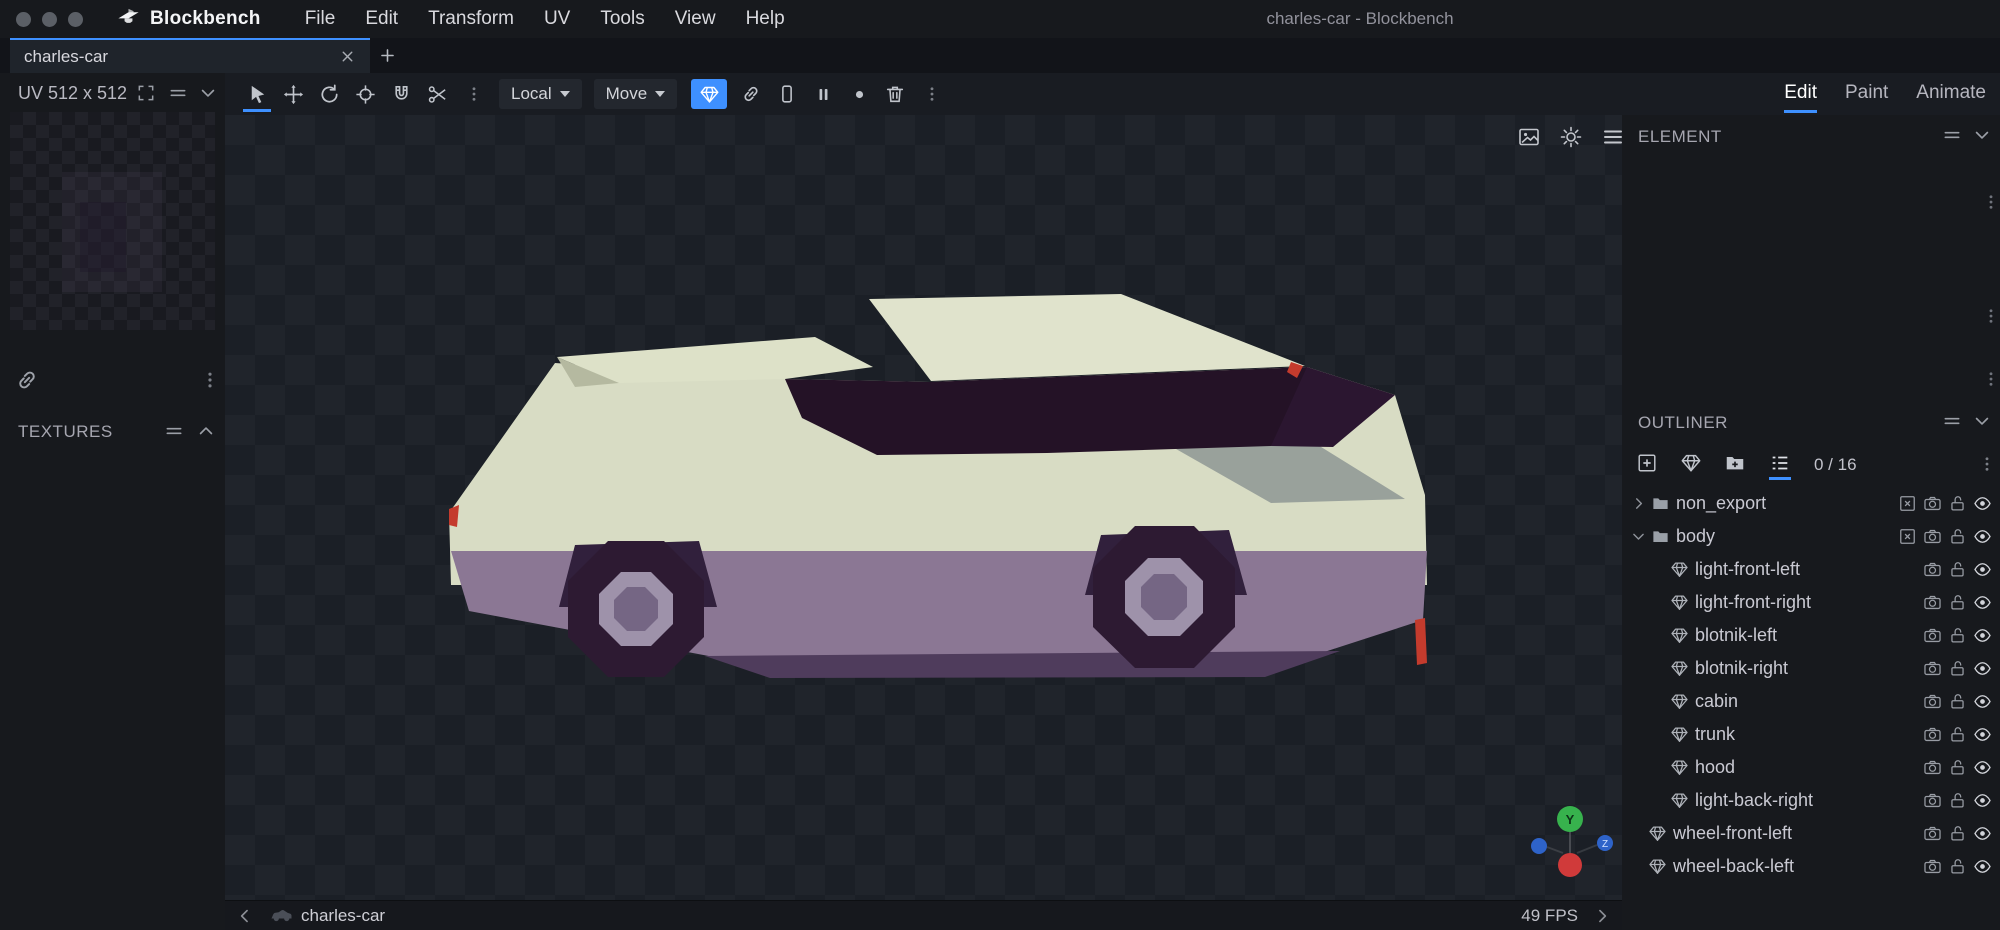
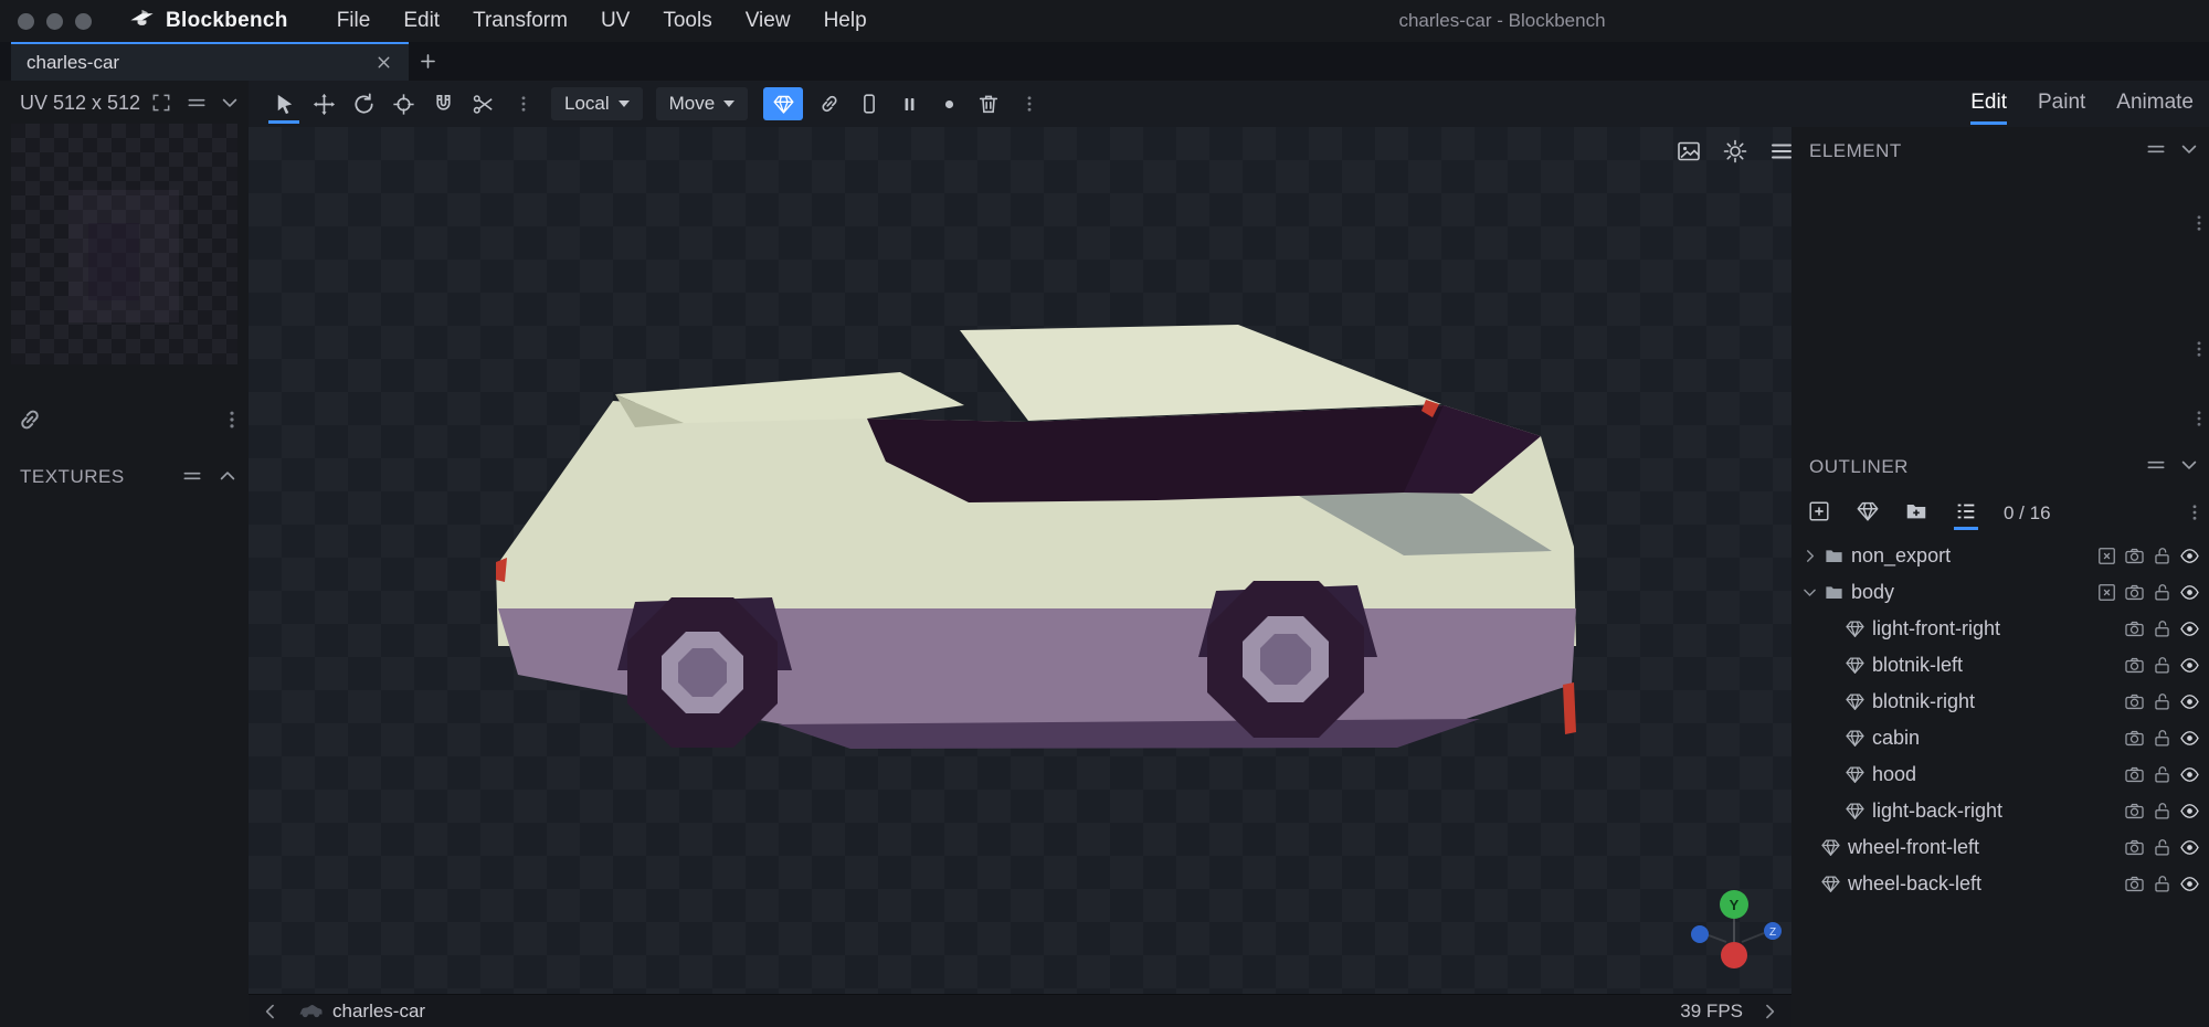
  Blockbench
  File
  Edit
  Transform
  UV
  Tools
  View
  Help
  charles-car - Blockbench
  charles-car
  Local
  Move
  Edit
  Paint
  Animate
  UV 512 x 512
  TEXTURES
  Z
  Y
  charles-car
- 49 FPS
+ 39 FPS
  ELEMENT
  OUTLINER
  0 / 16
  non_export
  body
- light-front-left
  light-front-right
  blotnik-left
  blotnik-right
  cabin
- trunk
  hood
  light-back-right
  wheel-front-left
  wheel-back-left
